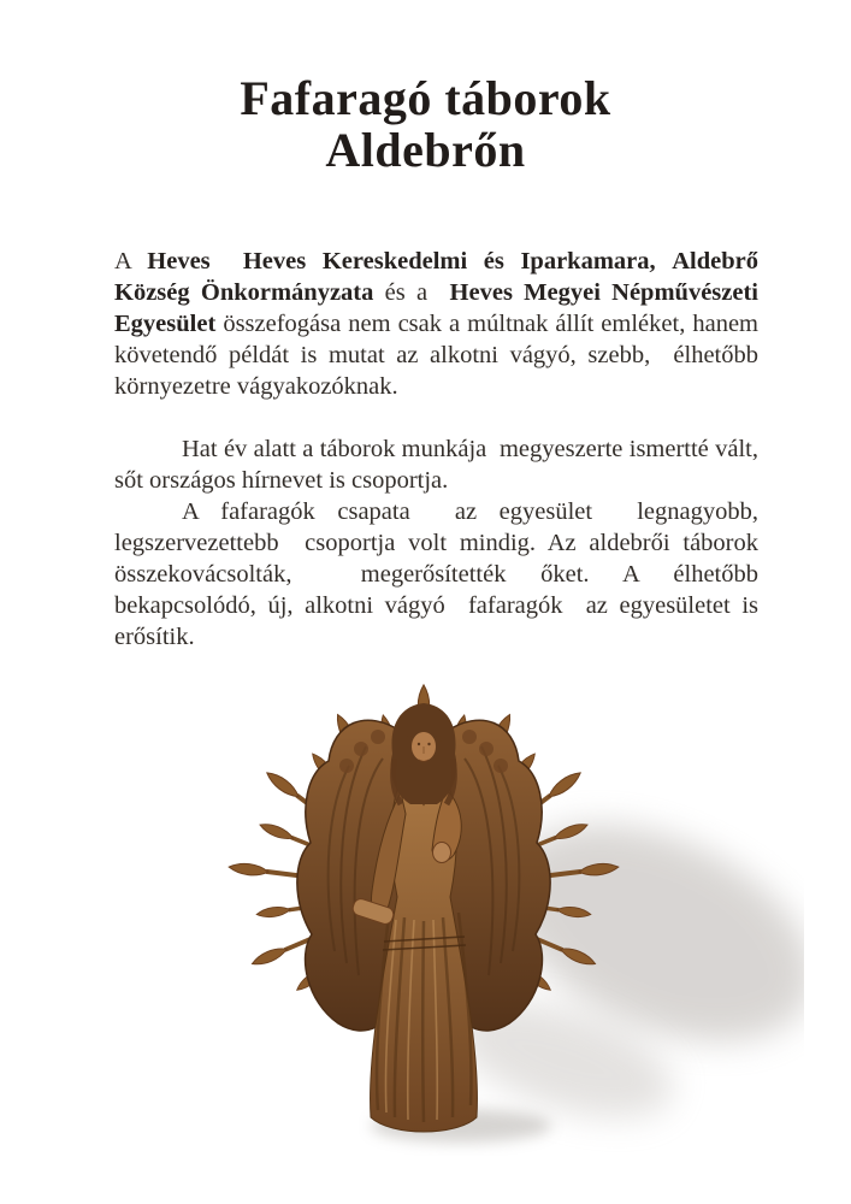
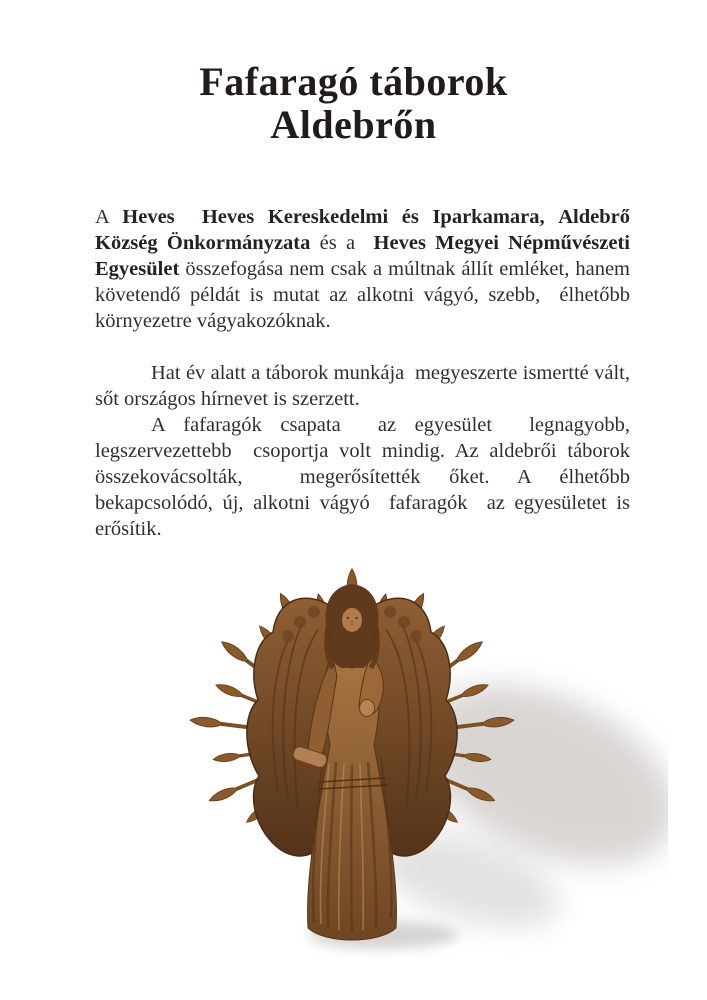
  Fafaragó táborok
  Aldebrőn
  A Heves Heves Kereskedelmi és Iparkamara, Aldebrő Község Önkormányzata és a Heves Megyei Népművészeti Egyesület összefogása nem csak a múltnak állít emléket, hanem követendő példát is mutat az alkotni vágyó, szebb, élhetőbb környezetre vágyakozóknak.
- Hat év alatt a táborok munkája megyeszerte ismertté vált, sőt országos hírnevet is csoportja.
+ Hat év alatt a táborok munkája megyeszerte ismertté vált, sőt országos hírnevet is szerzett.
  A fafaragók csapata az egyesület legnagyobb, legszervezettebb csoportja volt mindig. Az aldebrői táborok összekovácsolták, megerősítették őket. A élhetőbb bekapcsolódó, új, alkotni vágyó fafaragók az egyesületet is erősítik.
